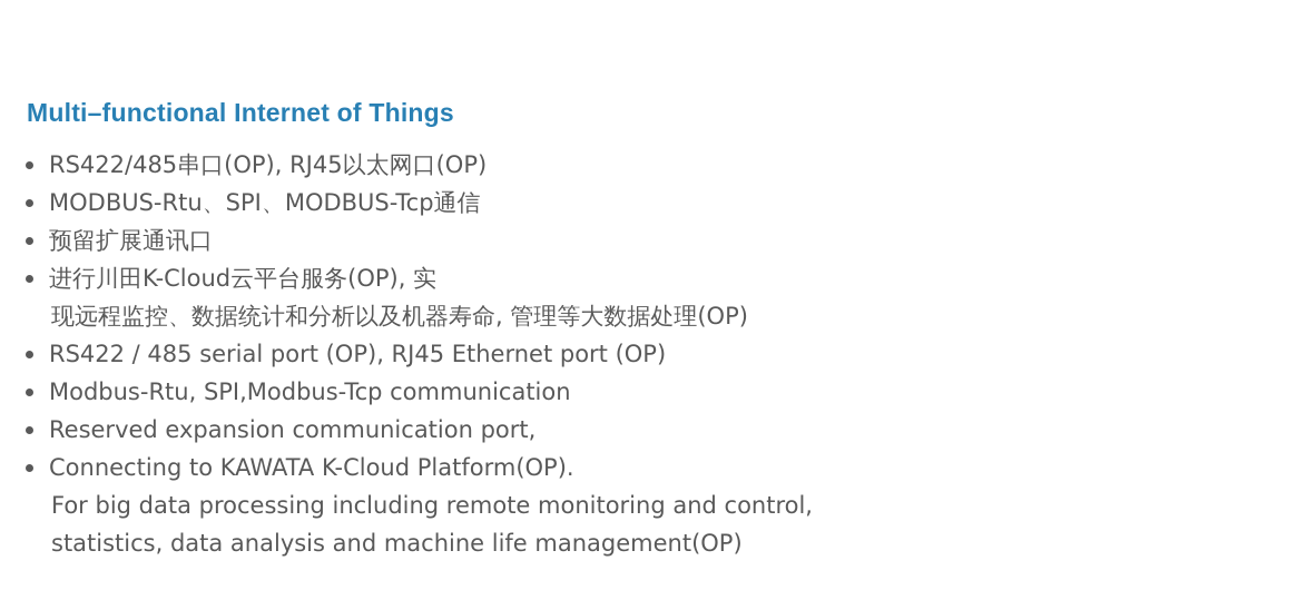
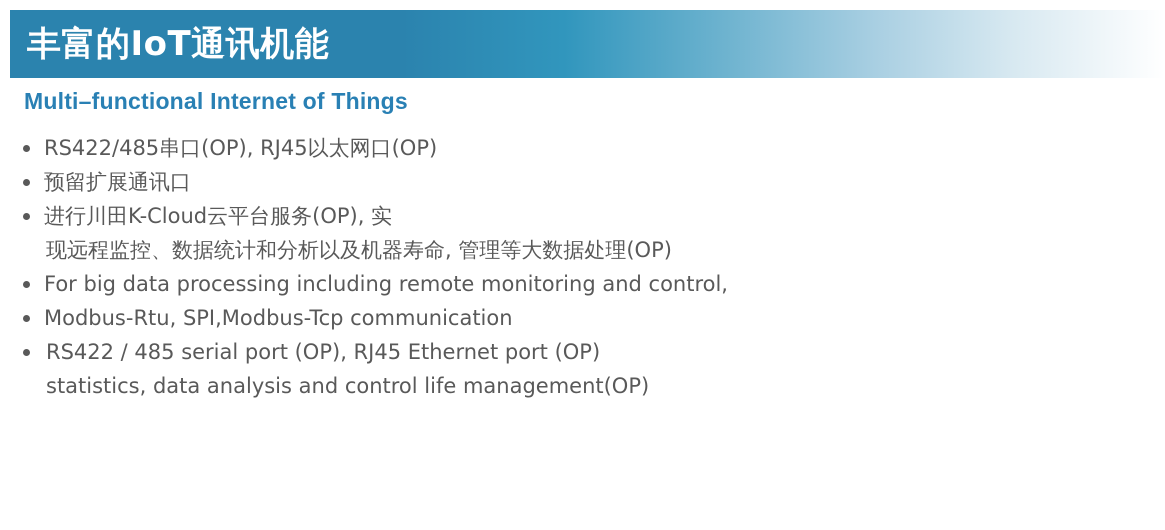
+ 丰富的IoT通讯机能
  Multi–functional Internet of Things
  RS422/485串口(OP), RJ45以太网口(OP)
- MODBUS-Rtu、SPI、MODBUS-Tcp通信
  预留扩展通讯口
  进行川田K-Cloud云平台服务(OP), 实
  现远程监控、数据统计和分析以及机器寿命, 管理等大数据处理(OP)
- RS422 / 485 serial port (OP), RJ45 Ethernet port (OP)
+ For big data processing including remote monitoring and control,
  Modbus-Rtu, SPI,Modbus-Tcp communication
- Reserved expansion communication port,
- Connecting to KAWATA K-Cloud Platform(OP).
- For big data processing including remote monitoring and control,
+ RS422 / 485 serial port (OP), RJ45 Ethernet port (OP)
- statistics, data analysis and machine life management(OP)
+ statistics, data analysis and control life management(OP)
